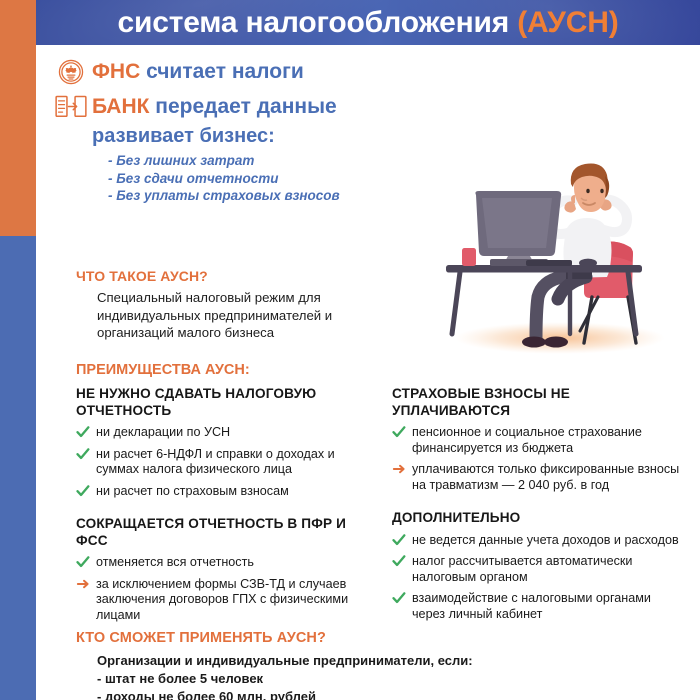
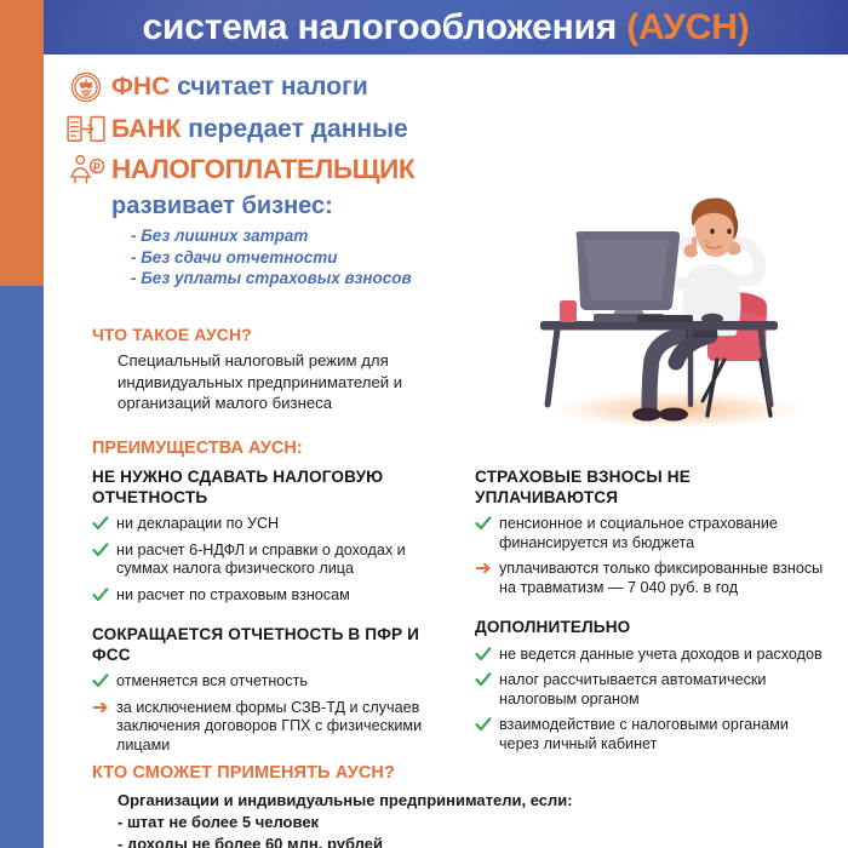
  система налогообложения (АУСН)
  ФНС считает налоги
  БАНК передает данные
+ НАЛОГОПЛАТЕЛЬЩИК
  развивает бизнес:
  - Без лишних затрат
  - Без сдачи отчетности
  - Без уплаты страховых взносов
  ЧТО ТАКОЕ АУСН?
  Специальный налоговый режим для индивидуальных предпринимателей и организаций малого бизнеса
  ПРЕИМУЩЕСТВА АУСН:
  НЕ НУЖНО СДАВАТЬ НАЛОГОВУЮ ОТЧЕТНОСТЬ
  ни декларации по УСН
  ни расчет 6-НДФЛ и справки о доходах и суммах налога физического лица
  ни расчет по страховым взносам
  СОКРАЩАЕТСЯ ОТЧЕТНОСТЬ В ПФР И ФСС
  отменяется вся отчетность
  за исключением формы СЗВ-ТД и случаев заключения договоров ГПХ с физическими лицами
  СТРАХОВЫЕ ВЗНОСЫ НЕ УПЛАЧИВАЮТСЯ
  пенсионное и социальное страхование финансируется из бюджета
- уплачиваются только фиксированные взносы на травматизм — 2 040 руб. в год
+ уплачиваются только фиксированные взносы на травматизм — 7 040 руб. в год
  ДОПОЛНИТЕЛЬНО
  не ведется данные учета доходов и расходов
  налог рассчитывается автоматически налоговым органом
  взаимодействие с налоговыми органами через личный кабинет
  КТО СМОЖЕТ ПРИМЕНЯТЬ АУСН?
  Организации и индивидуальные предприниматели, если:
  - штат не более 5 человек
  - доходы не более 60 млн. рублей
